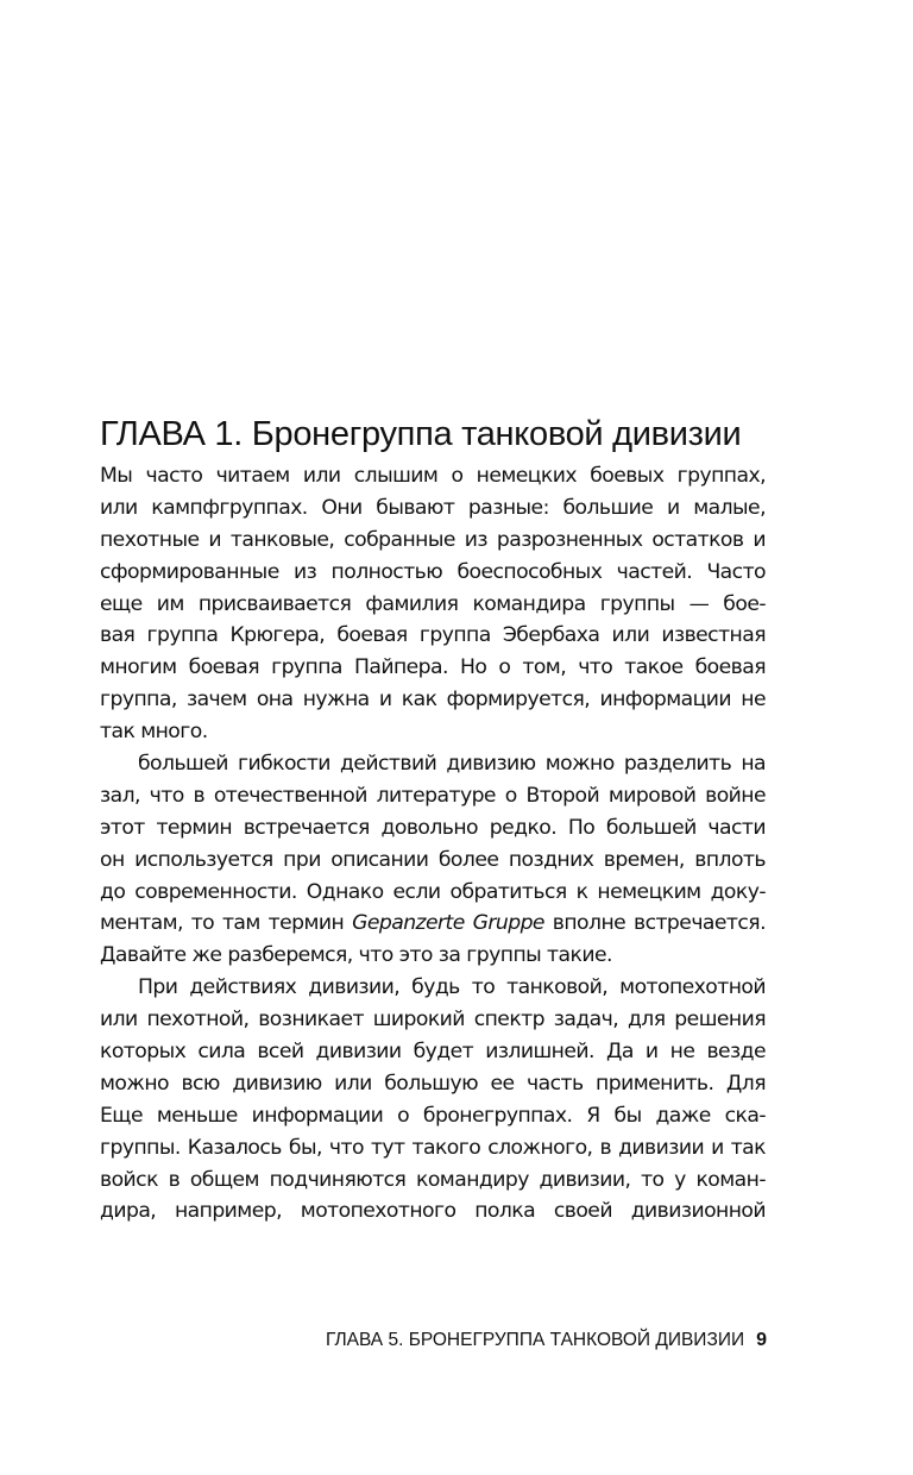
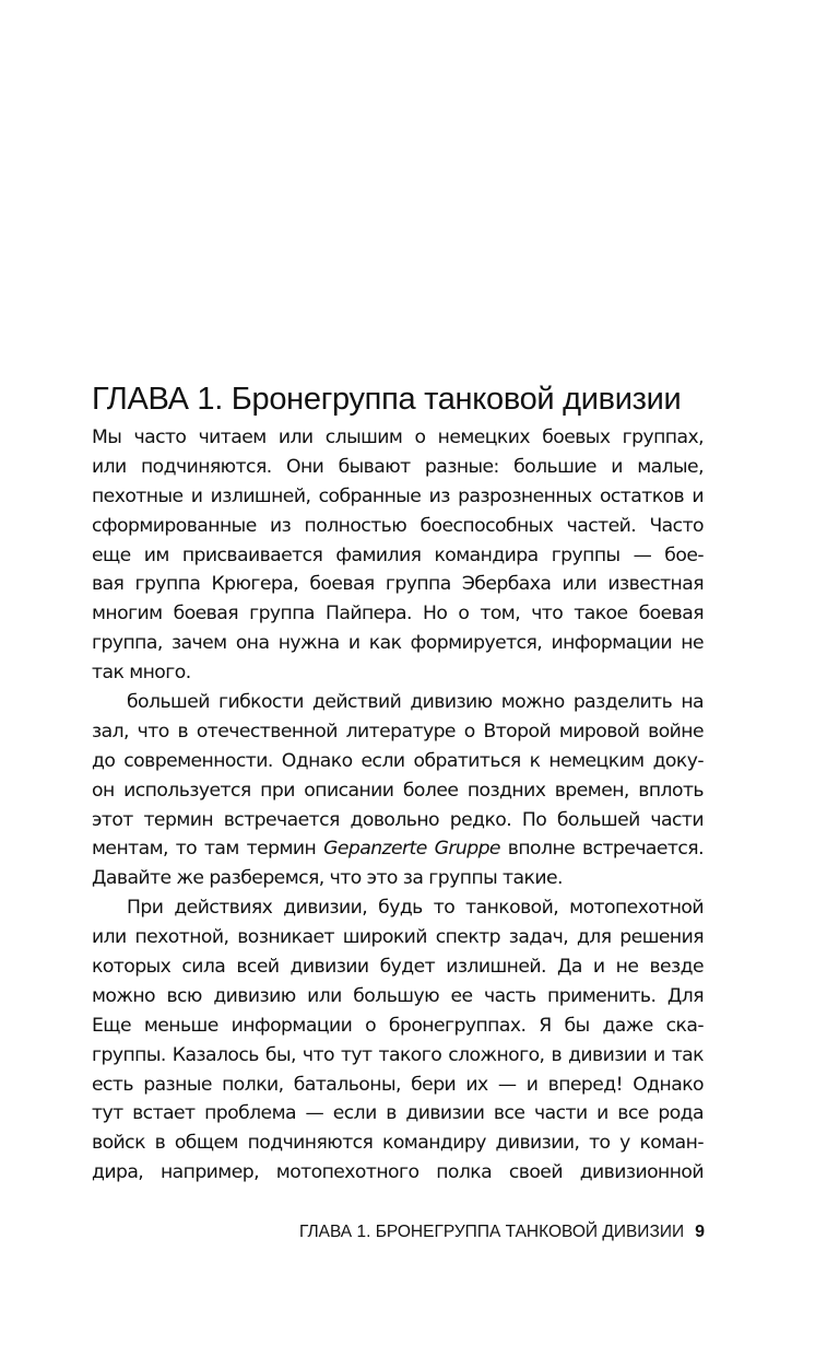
  ГЛАВА 1. Бронегруппа танковой дивизии
  Мы часто читаем или слышим о немецких боевых группах,
- или кампфгруппах. Они бывают разные: большие и малые,
+ или подчиняются. Они бывают разные: большие и малые,
- пехотные и танковые, собранные из разрозненных остатков и
+ пехотные и излишней, собранные из разрозненных остатков и
  сформированные из полностью боеспособных частей. Часто
  еще им присваивается фамилия командира группы — бое-
  вая группа Крюгера, боевая группа Эбербаха или известная
  многим боевая группа Пайпера. Но о том, что такое боевая
  группа, зачем она нужна и как формируется, информации не
  так много.
  большей гибкости действий дивизию можно разделить на
  зал, что в отечественной литературе о Второй мировой войне
- этот термин встречается довольно редко. По большей части
+ до современности. Однако если обратиться к немецким доку-
  он используется при описании более поздних времен, вплоть
- до современности. Однако если обратиться к немецким доку-
+ этот термин встречается довольно редко. По большей части
  ментам, то там термин Gepanzerte Gruppe вполне встречается.
  Давайте же разберемся, что это за группы такие.
  При действиях дивизии, будь то танковой, мотопехотной
  или пехотной, возникает широкий спектр задач, для решения
  которых сила всей дивизии будет излишней. Да и не везде
  можно всю дивизию или большую ее часть применить. Для
  Еще меньше информации о бронегруппах. Я бы даже ска-
  группы. Казалось бы, что тут такого сложного, в дивизии и так
+ есть разные полки, батальоны, бери их — и вперед! Однако
+ тут встает проблема — если в дивизии все части и все рода
  войск в общем подчиняются командиру дивизии, то у коман-
  дира, например, мотопехотного полка своей дивизионной
- ГЛАВА 5. БРОНЕГРУППА ТАНКОВОЙ ДИВИЗИИ 9
+ ГЛАВА 1. БРОНЕГРУППА ТАНКОВОЙ ДИВИЗИИ 9
